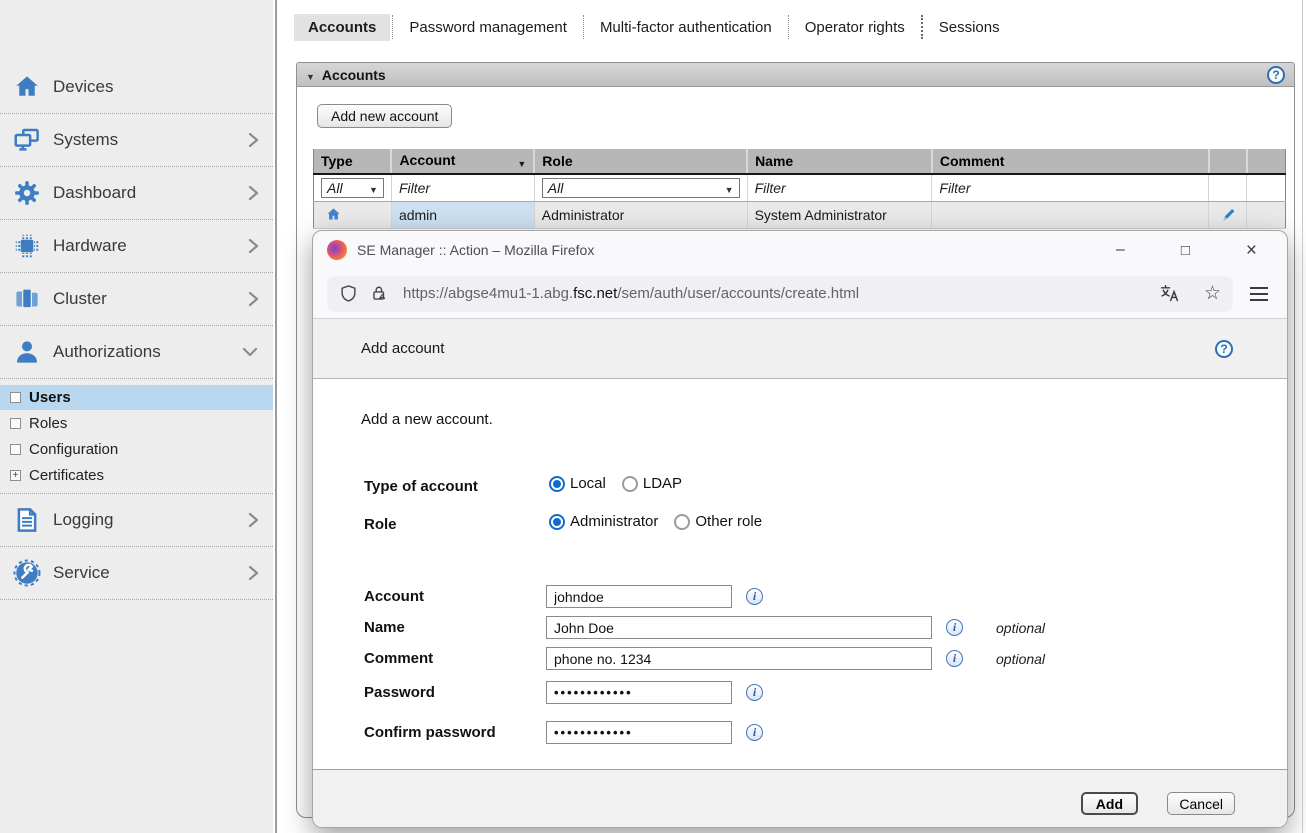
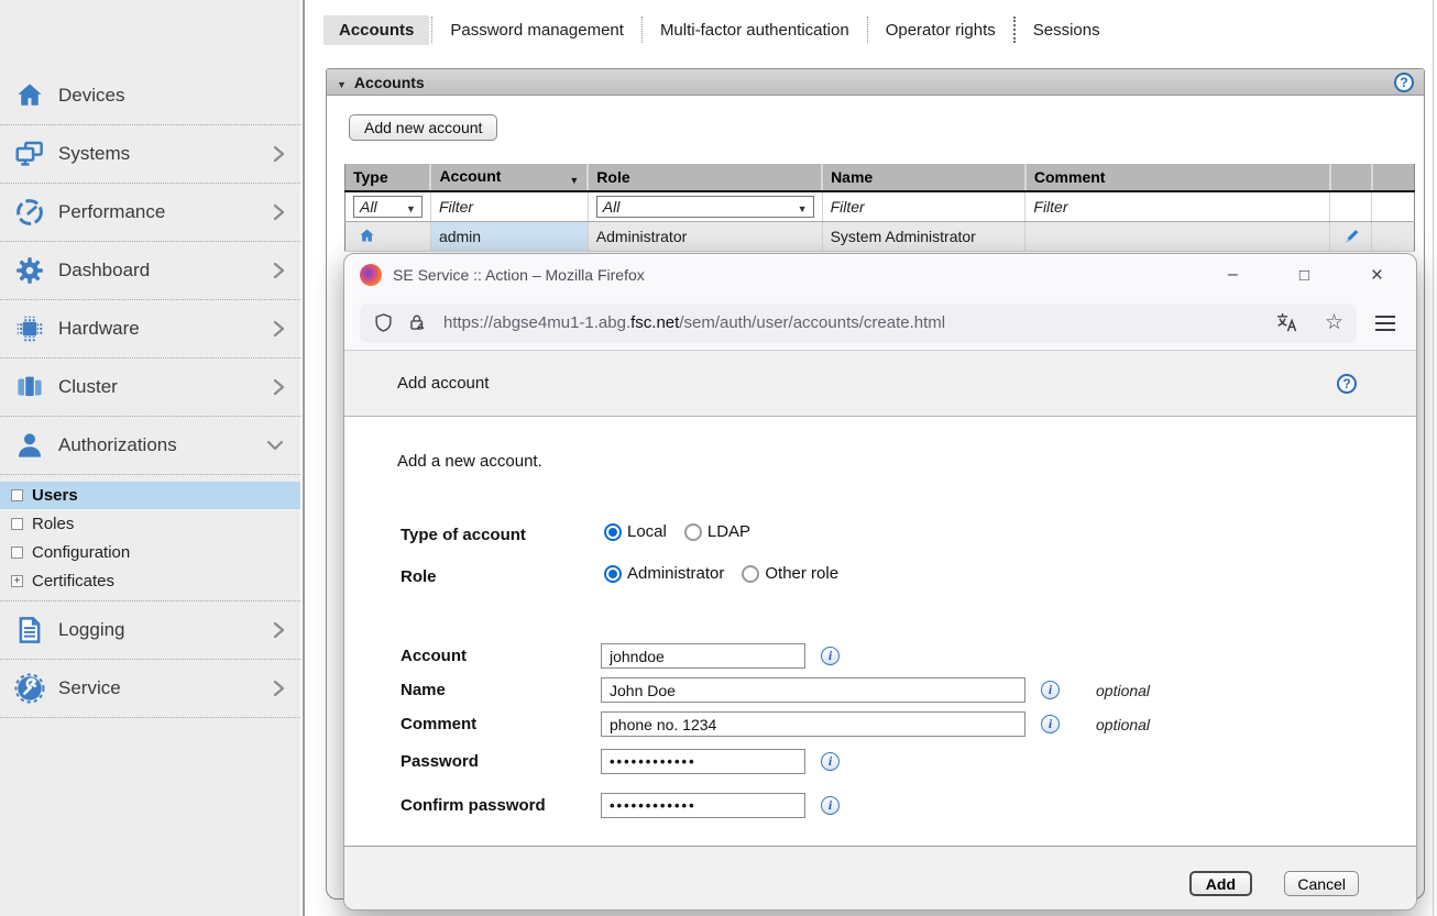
  Devices
  Systems
+ Performance
  Dashboard
  Hardware
  Cluster
  Authorizations
  Users
  Roles
  Configuration
  Certificates
  Logging
  Service
  Accounts
  Password management
  Multi-factor authentication
  Operator rights
  Sessions
  Accounts
  Add new account
  Type	Account	Role	Name	Comment
  All	Filter	All	Filter	Filter
  	admin	Administrator	System Administrator
- SE Manager :: Action – Mozilla Firefox
+ SE Service :: Action – Mozilla Firefox
  –
  □
  ×
  https://abgse4mu1-1.abg.fsc.net/sem/auth/user/accounts/create.html
  ☆
  Add account
  Add a new account.
  Type of account
  Local
  LDAP
  Role
  Administrator
  Other role
  Account
  johndoe
  Name
  John Doe
  optional
  Comment
  phone no. 1234
  optional
  Password
  ••••••••••••
  Confirm password
  ••••••••••••
  Add
  Cancel
